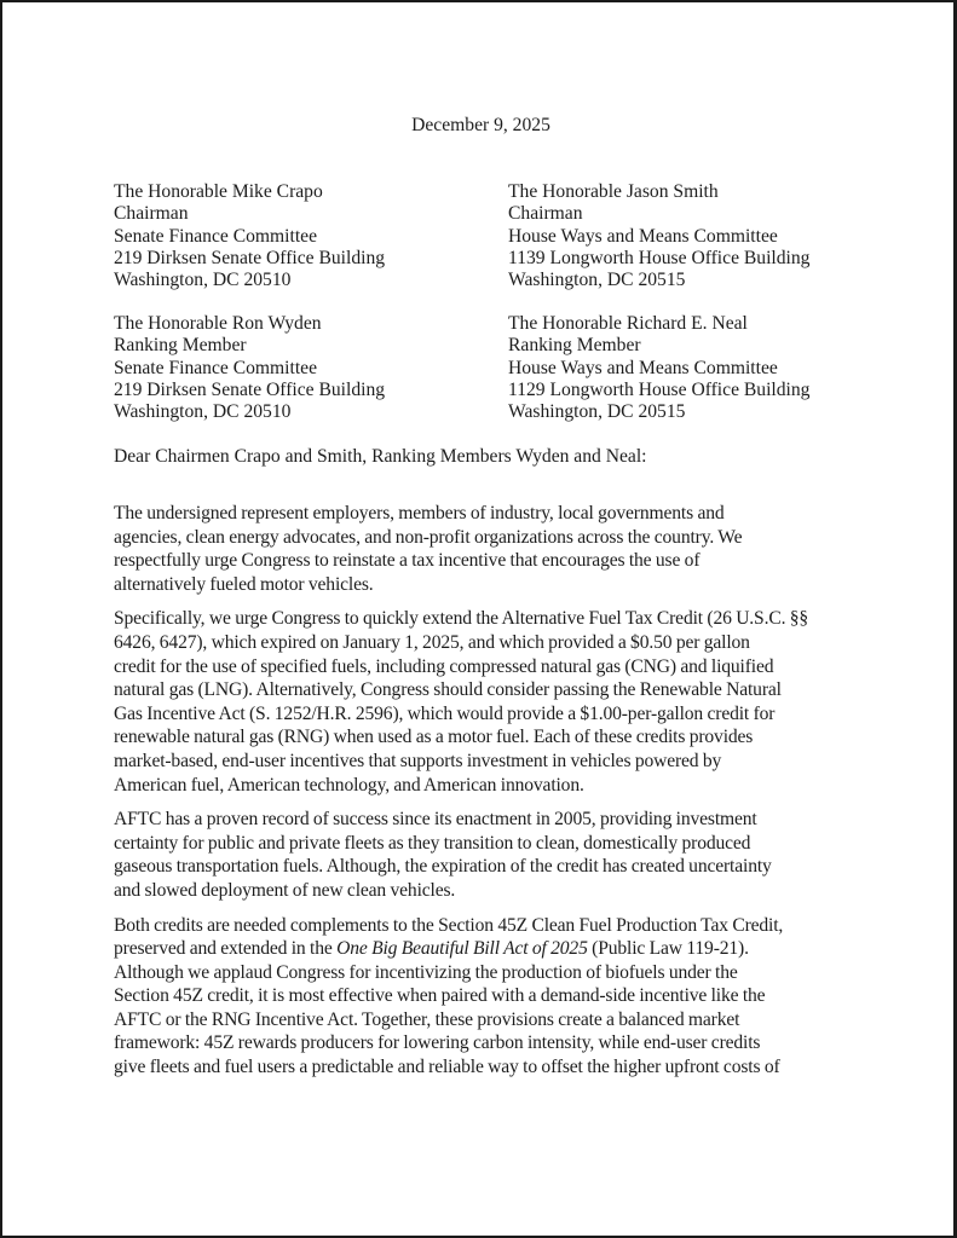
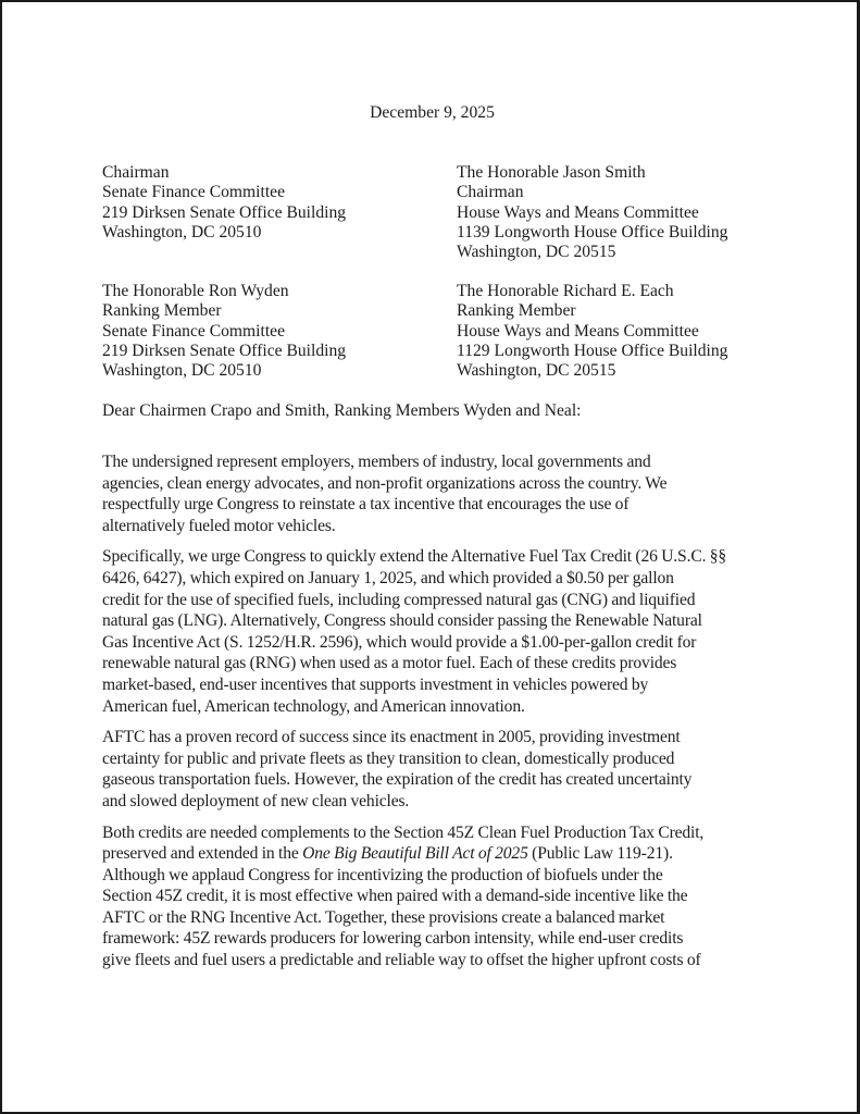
  December 9, 2025
- The Honorable Mike Crapo
  Chairman
  Senate Finance Committee
  219 Dirksen Senate Office Building
  Washington, DC 20510
  The Honorable Jason Smith
  Chairman
  House Ways and Means Committee
  1139 Longworth House Office Building
  Washington, DC 20515
  The Honorable Ron Wyden
  Ranking Member
  Senate Finance Committee
  219 Dirksen Senate Office Building
  Washington, DC 20510
- The Honorable Richard E. Neal
+ The Honorable Richard E. Each
  Ranking Member
  House Ways and Means Committee
  1129 Longworth House Office Building
  Washington, DC 20515
  Dear Chairmen Crapo and Smith, Ranking Members Wyden and Neal:
  The undersigned represent employers, members of industry, local governments and
  agencies, clean energy advocates, and non-profit organizations across the country. We
  respectfully urge Congress to reinstate a tax incentive that encourages the use of
  alternatively fueled motor vehicles.
  Specifically, we urge Congress to quickly extend the Alternative Fuel Tax Credit (26 U.S.C. §§
  6426, 6427), which expired on January 1, 2025, and which provided a $0.50 per gallon
  credit for the use of specified fuels, including compressed natural gas (CNG) and liquified
  natural gas (LNG). Alternatively, Congress should consider passing the Renewable Natural
  Gas Incentive Act (S. 1252/H.R. 2596), which would provide a $1.00-per-gallon credit for
  renewable natural gas (RNG) when used as a motor fuel. Each of these credits provides
  market-based, end-user incentives that supports investment in vehicles powered by
  American fuel, American technology, and American innovation.
  AFTC has a proven record of success since its enactment in 2005, providing investment
  certainty for public and private fleets as they transition to clean, domestically produced
- gaseous transportation fuels. Although, the expiration of the credit has created uncertainty
+ gaseous transportation fuels. However, the expiration of the credit has created uncertainty
  and slowed deployment of new clean vehicles.
  Both credits are needed complements to the Section 45Z Clean Fuel Production Tax Credit,
  preserved and extended in the One Big Beautiful Bill Act of 2025 (Public Law 119-21).
  Although we applaud Congress for incentivizing the production of biofuels under the
  Section 45Z credit, it is most effective when paired with a demand-side incentive like the
  AFTC or the RNG Incentive Act. Together, these provisions create a balanced market
  framework: 45Z rewards producers for lowering carbon intensity, while end-user credits
  give fleets and fuel users a predictable and reliable way to offset the higher upfront costs of
